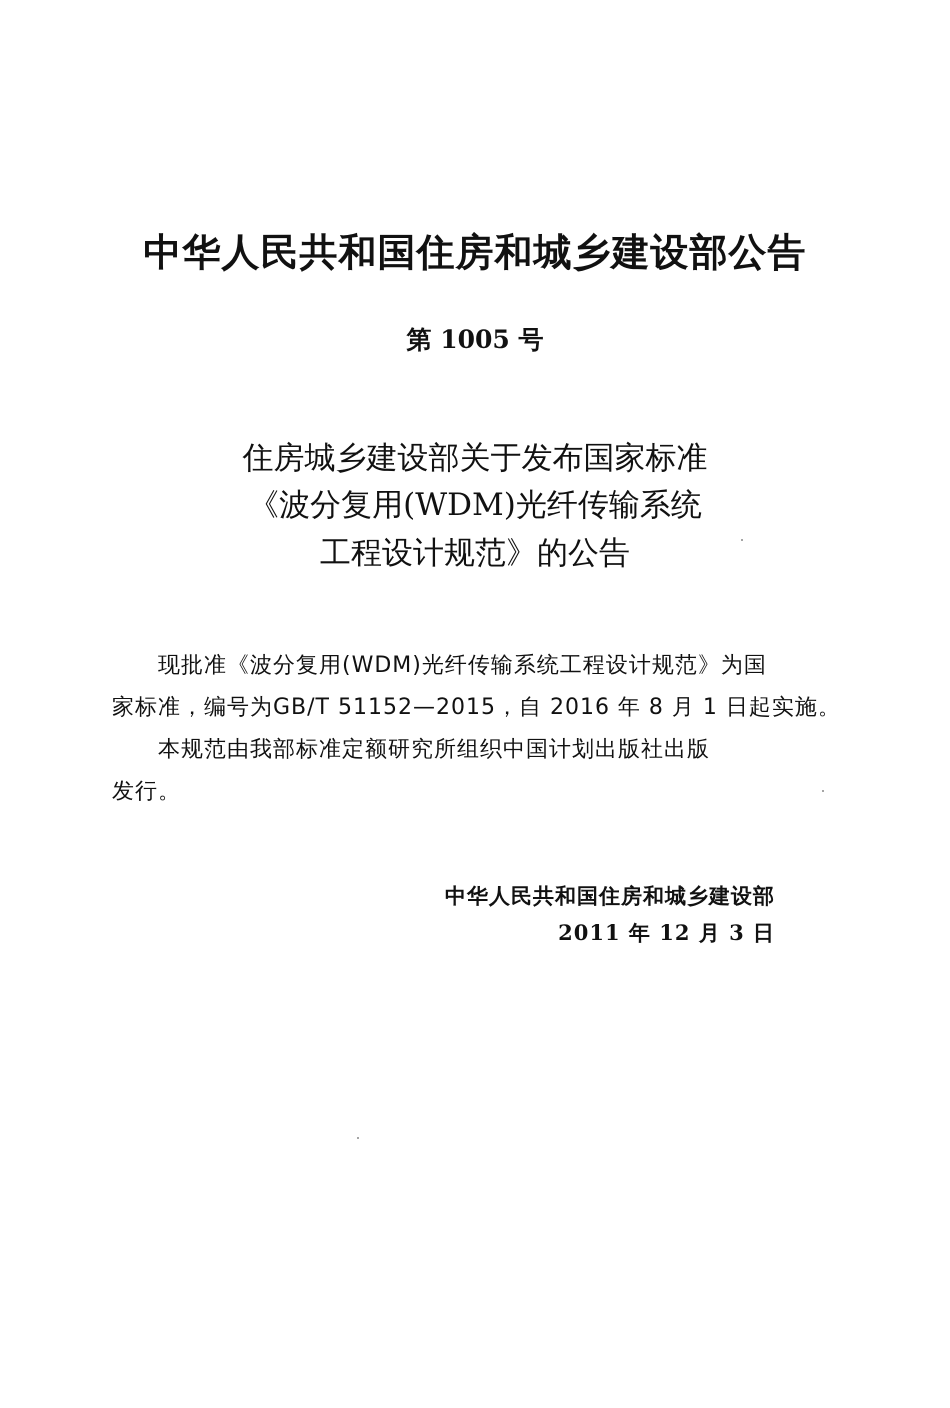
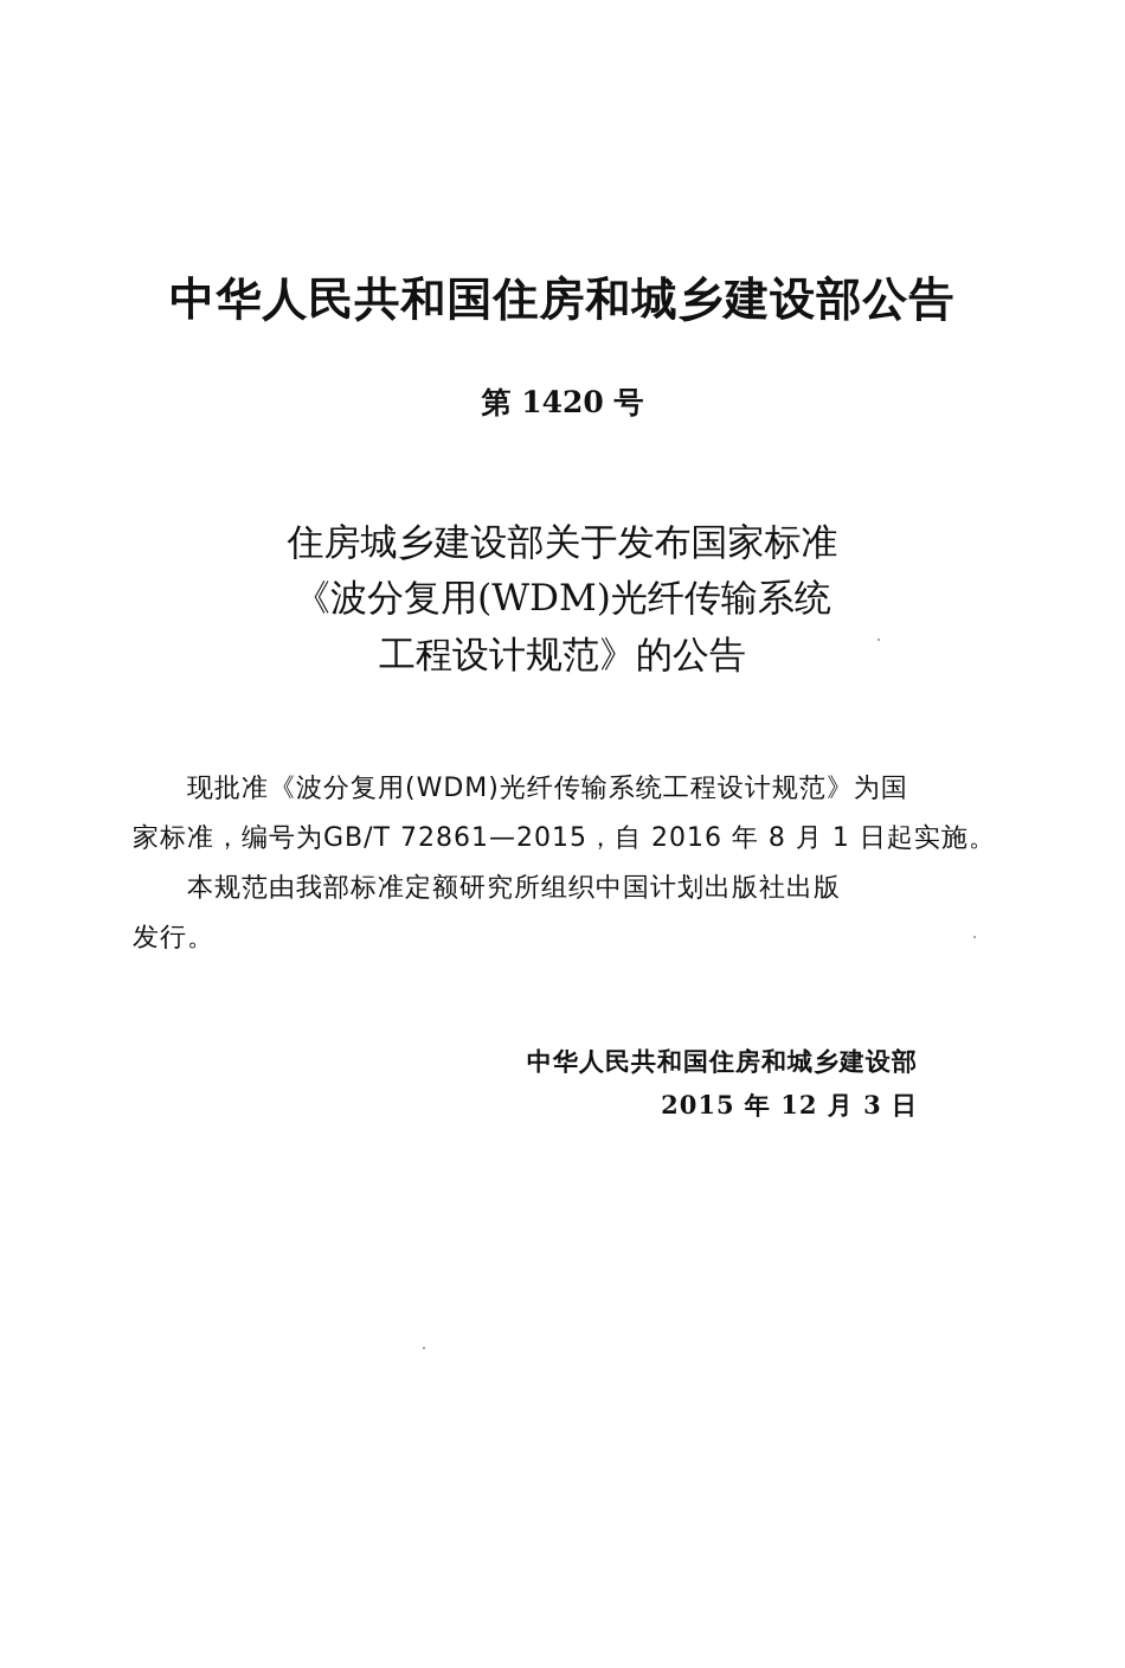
  中华人民共和国住房和城乡建设部公告
- 第 1005 号
+ 第 1420 号
  住房城乡建设部关于发布国家标准
  《波分复用(WDM)光纤传输系统
  工程设计规范》的公告
  现批准《波分复用(WDM)光纤传输系统工程设计规范》为国
- 家标准，编号为GB/T 51152—2015，自 2016 年 8 月 1 日起实施。
+ 家标准，编号为GB/T 72861—2015，自 2016 年 8 月 1 日起实施。
  本规范由我部标准定额研究所组织中国计划出版社出版
  发行。
  中华人民共和国住房和城乡建设部
- 2011 年 12 月 3 日
+ 2015 年 12 月 3 日
